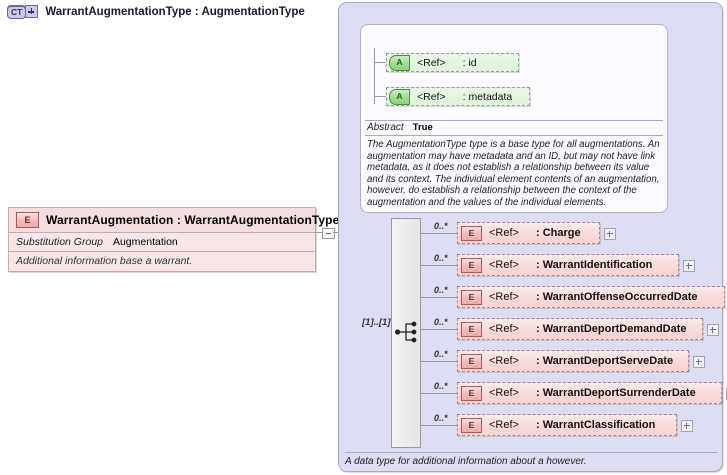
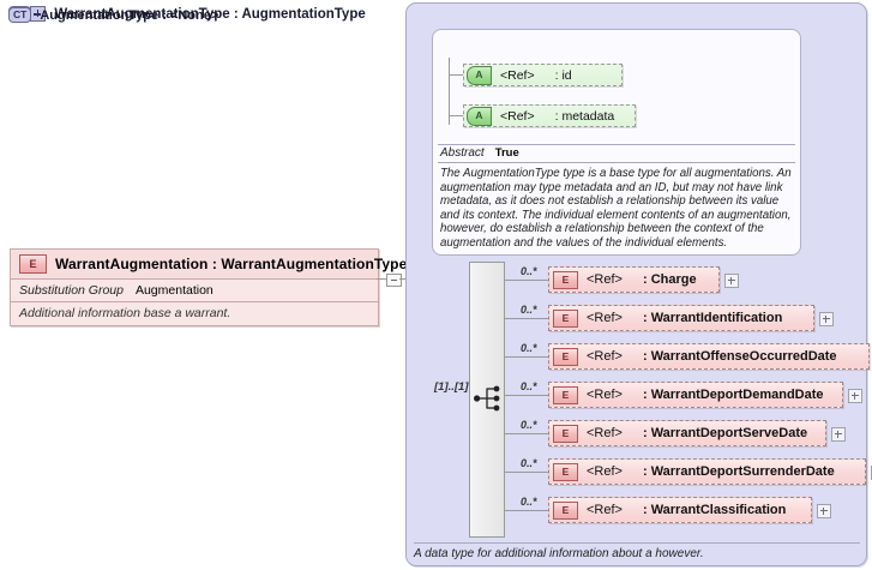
  E
  WarrantAugmentation : WarrantAugmentationType
  Substitution Group
  Augmentation
  Additional information base a warrant.
  WarrantAugmentationType : AugmentationType
  CT
+ AugmentationType : <None>
  A
  <Ref>
  : id
  A
  <Ref>
  : metadata
  Abstract
  True
- The AugmentationType type is a base type for all augmentations. An augmentation may have metadata and an ID, but may not have link metadata, as it does not establish a relationship between its value and its context. The individual element contents of an augmentation, however, do establish a relationship between the context of the augmentation and the values of the individual elements.
+ The AugmentationType type is a base type for all augmentations. An augmentation may type metadata and an ID, but may not have link metadata, as it does not establish a relationship between its value and its context. The individual element contents of an augmentation, however, do establish a relationship between the context of the augmentation and the values of the individual elements.
  [1]..[1]
  0..*
  E
  <Ref>
  : Charge
  0..*
  E
  <Ref>
  : WarrantIdentification
  0..*
  E
  <Ref>
  : WarrantOffenseOccurredDate
  0..*
  E
  <Ref>
  : WarrantDeportDemandDate
  0..*
  E
  <Ref>
  : WarrantDeportServeDate
  0..*
  E
  <Ref>
  : WarrantDeportSurrenderDate
  0..*
  E
  <Ref>
  : WarrantClassification
  A data type for additional information about a however.
